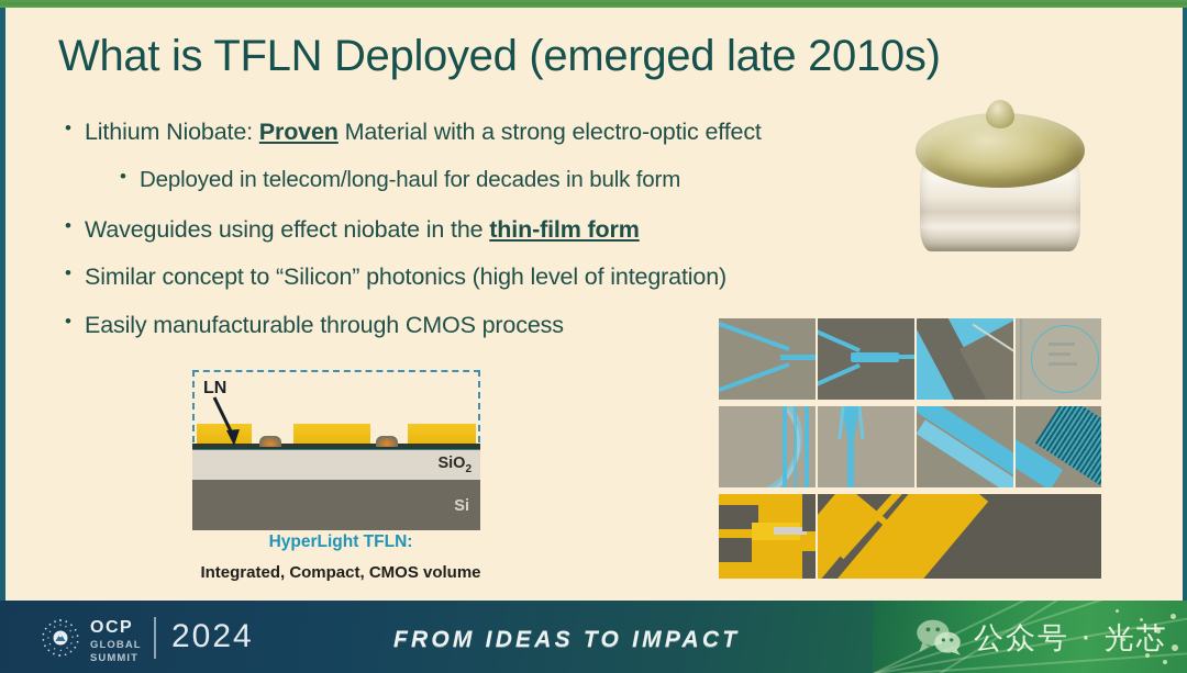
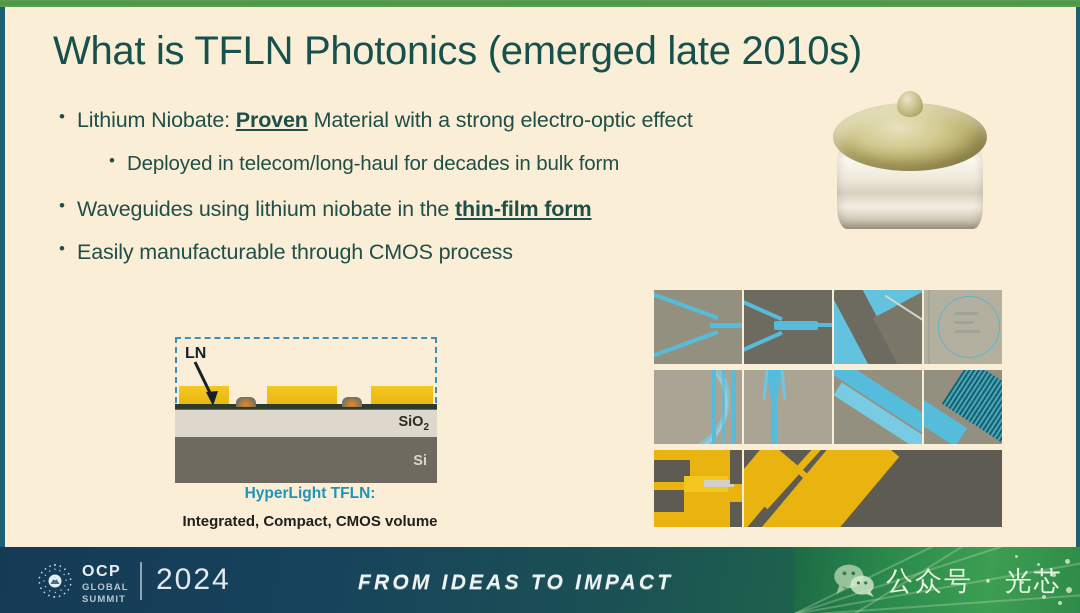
- What is TFLN Deployed (emerged late 2010s)
+ What is TFLN Photonics (emerged late 2010s)
  Lithium Niobate: Proven Material with a strong electro-optic effect
  Deployed in telecom/long-haul for decades in bulk form
- Waveguides using effect niobate in the thin-film form
+ Waveguides using lithium niobate in the thin-film form
- Similar concept to “Silicon” photonics (high level of integration)
  Easily manufacturable through CMOS process
  LN
  SiO2
  Si
  HyperLight TFLN:
  Integrated, Compact, CMOS volume
  OCP
  GLOBAL
  SUMMIT
  2024
  FROM IDEAS TO IMPACT
  公众号 · 光芯
